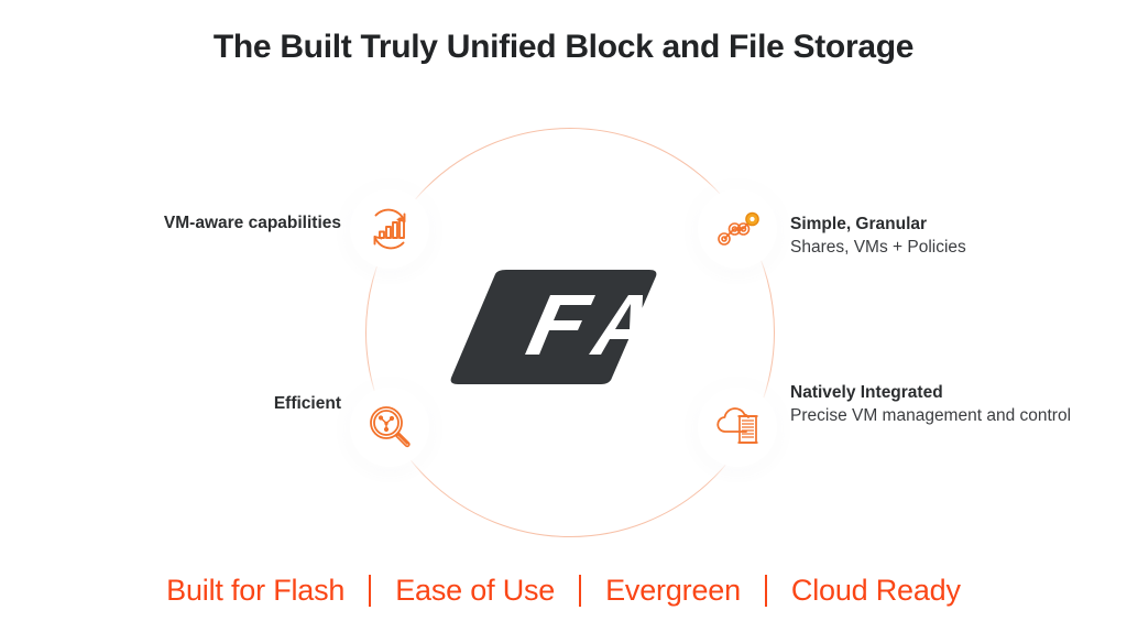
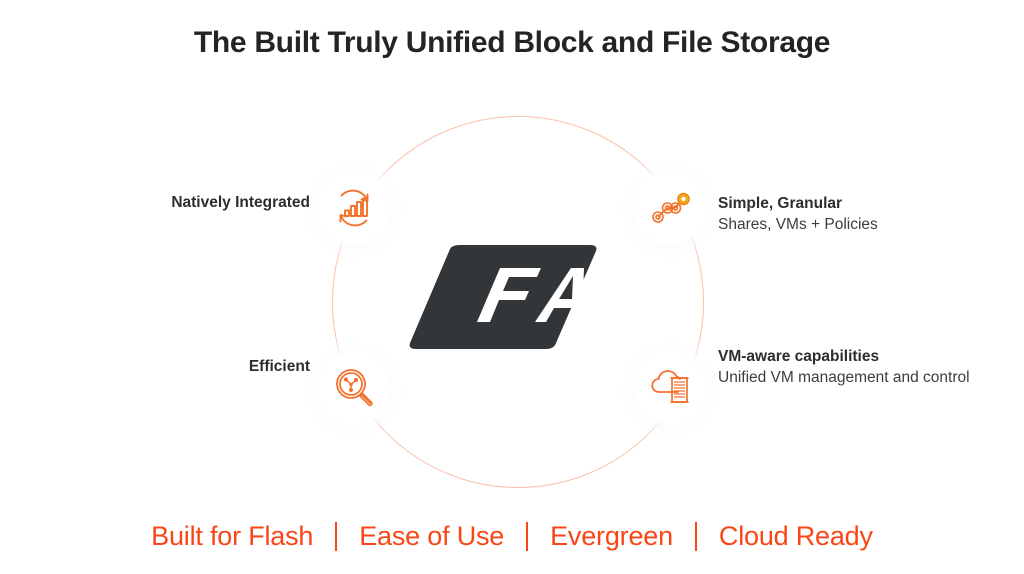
  The Built Truly Unified Block and File Storage
- VM-aware capabilities
+ Natively Integrated
  Simple, Granular
  Shares, VMs + Policies
  Efficient
- Natively Integrated
+ VM-aware capabilities
- Precise VM management and control
+ Unified VM management and control
  Built for Flash
  Ease of Use
  Evergreen
  Cloud Ready
